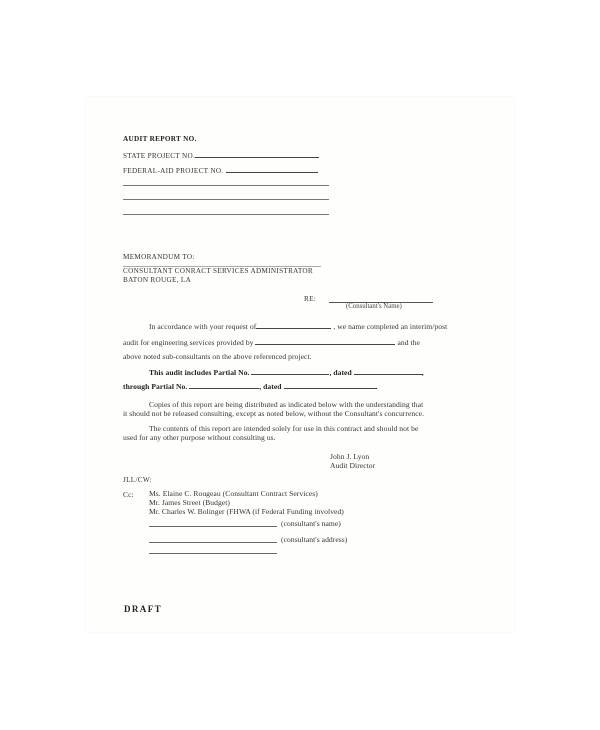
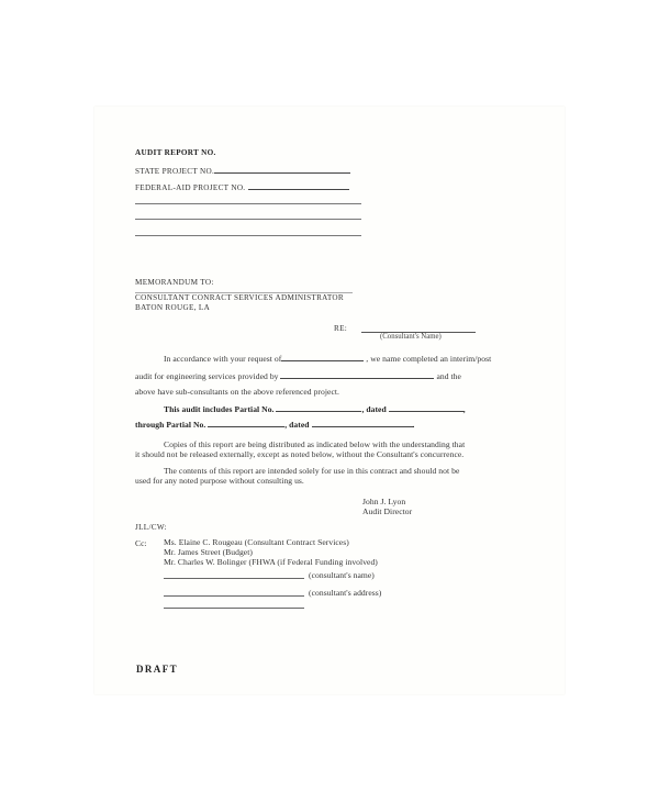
  AUDIT REPORT NO.
  STATE PROJECT NO.
  FEDERAL-AID PROJECT NO.
  MEMORANDUM TO:
  CONSULTANT CONRACT SERVICES ADMINISTRATOR
  BATON ROUGE, LA
  RE:
  In accordance with your request of , we name completed an interim/post
  audit for engineering services provided by and the
- above noted sub-consultants on the above referenced project.
+ above have sub-consultants on the above referenced project.
  This audit includes Partial No. , dated ,
  through Partial No. , dated .
  Copies of this report are being distributed as indicated below with the understanding that
- it should not be released consulting, except as noted below, without the Consultant's concurrence.
+ it should not be released externally, except as noted below, without the Consultant's concurrence.
  The contents of this report are intended solely for use in this contract and should not be
- used for any other purpose without consulting us.
+ used for any noted purpose without consulting us.
  John J. Lyon
  Audit Director
  JLL/CW:
  Cc:
  Ms. Elaine C. Rougeau (Consultant Contract Services)
  Mr. James Street (Budget)
  Mr. Charles W. Bolinger (FHWA (if Federal Funding involved)
  (consultant's name)
  (consultant's address)
  DRAFT
